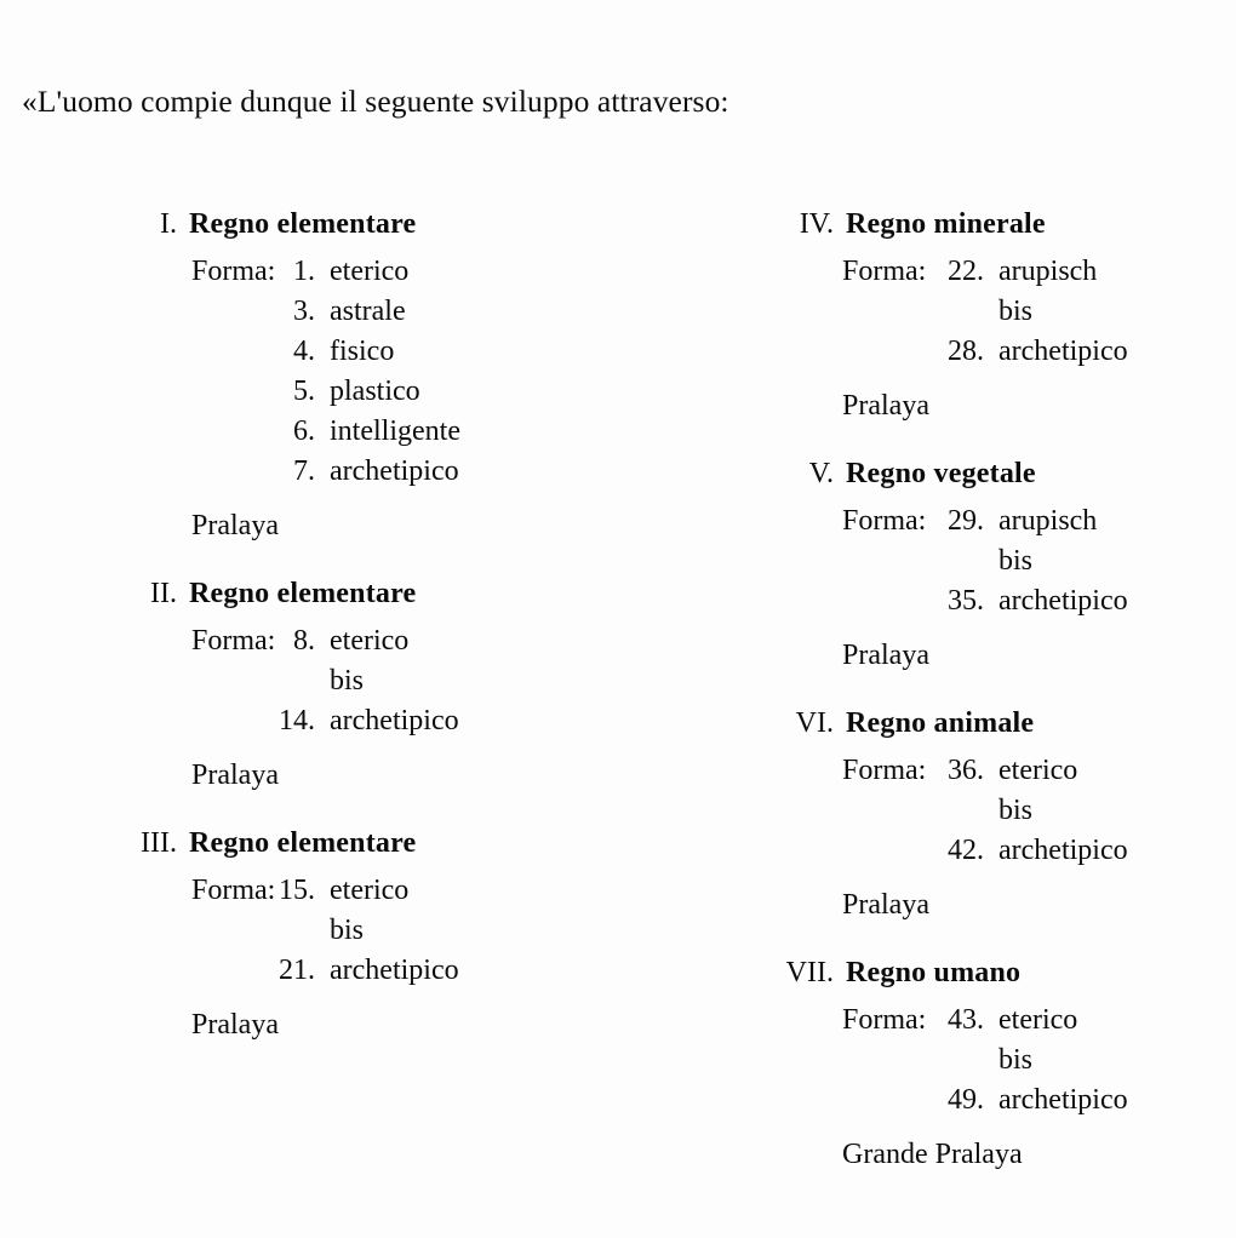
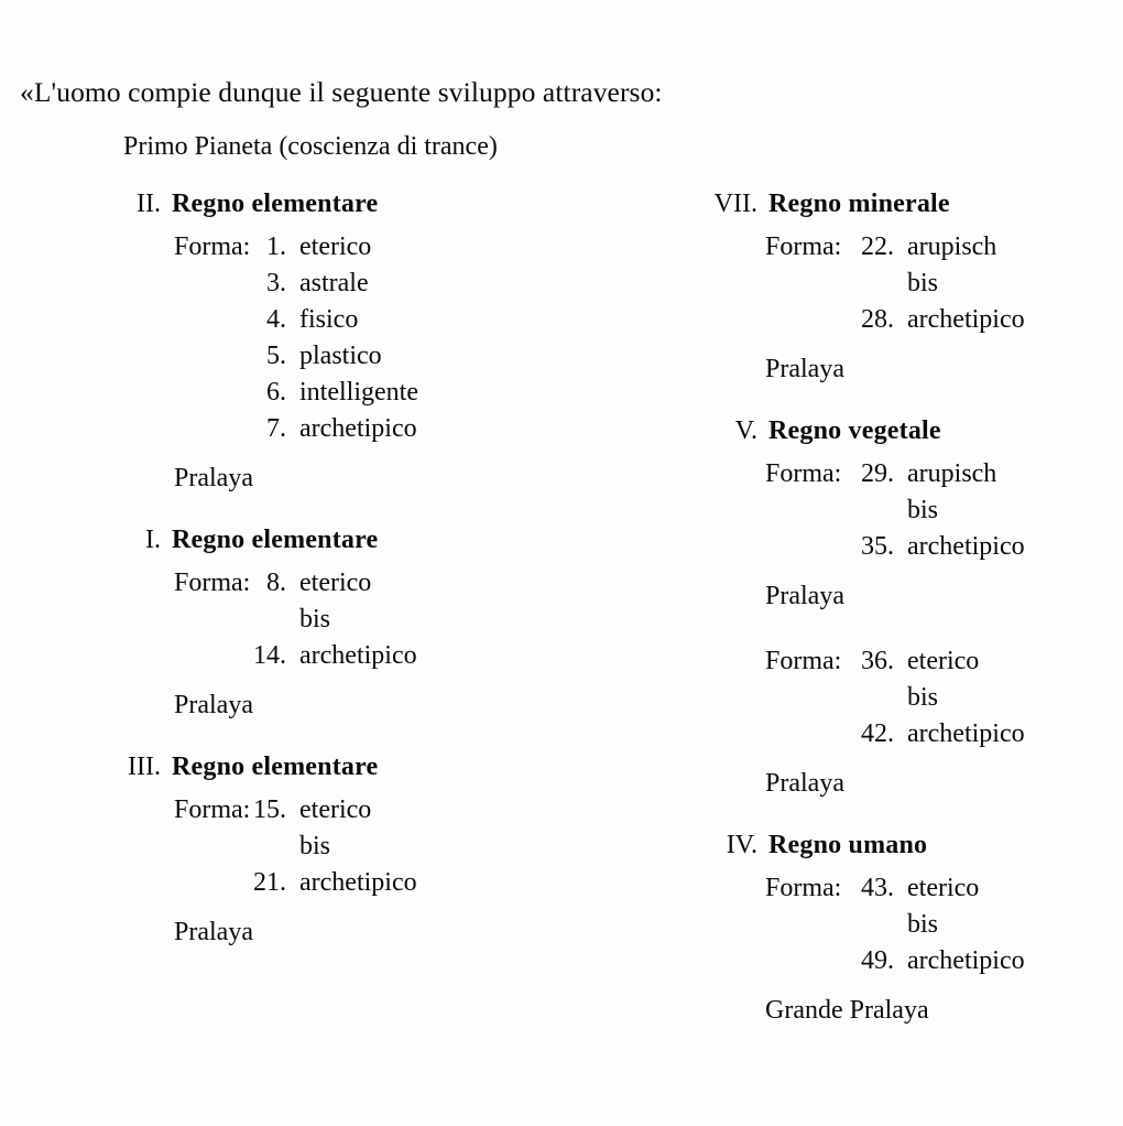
  «L'uomo compie dunque il seguente sviluppo attraverso:
+ Primo Pianeta (coscienza di trance)
- I.
+ II.
  Regno elementare
  Forma:
  1.
  eterico
  3.
  astrale
  4.
  fisico
  5.
  plastico
  6.
  intelligente
  7.
  archetipico
  Pralaya
- II.
+ I.
  Regno elementare
  Forma:
  8.
  eterico
  bis
  14.
  archetipico
  Pralaya
  III.
  Regno elementare
  Forma:
  15.
  eterico
  bis
  21.
  archetipico
  Pralaya
- IV.
+ VII.
  Regno minerale
  Forma:
  22.
  arupisch
  bis
  28.
  archetipico
  Pralaya
  V.
  Regno vegetale
  Forma:
  29.
  arupisch
  bis
  35.
  archetipico
  Pralaya
- VI.
- Regno animale
  Forma:
  36.
  eterico
  bis
  42.
  archetipico
  Pralaya
- VII.
+ IV.
  Regno umano
  Forma:
  43.
  eterico
  bis
  49.
  archetipico
  Grande Pralaya
